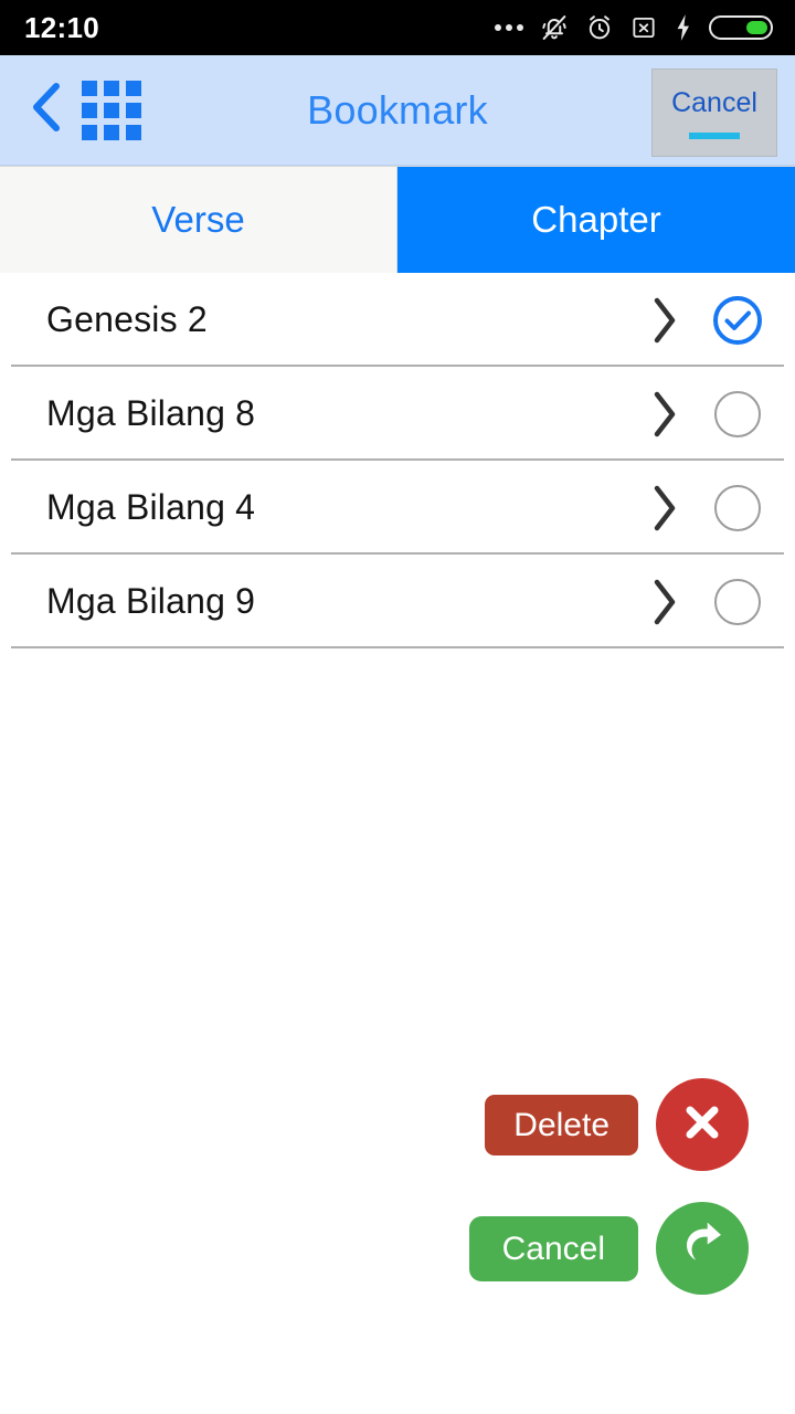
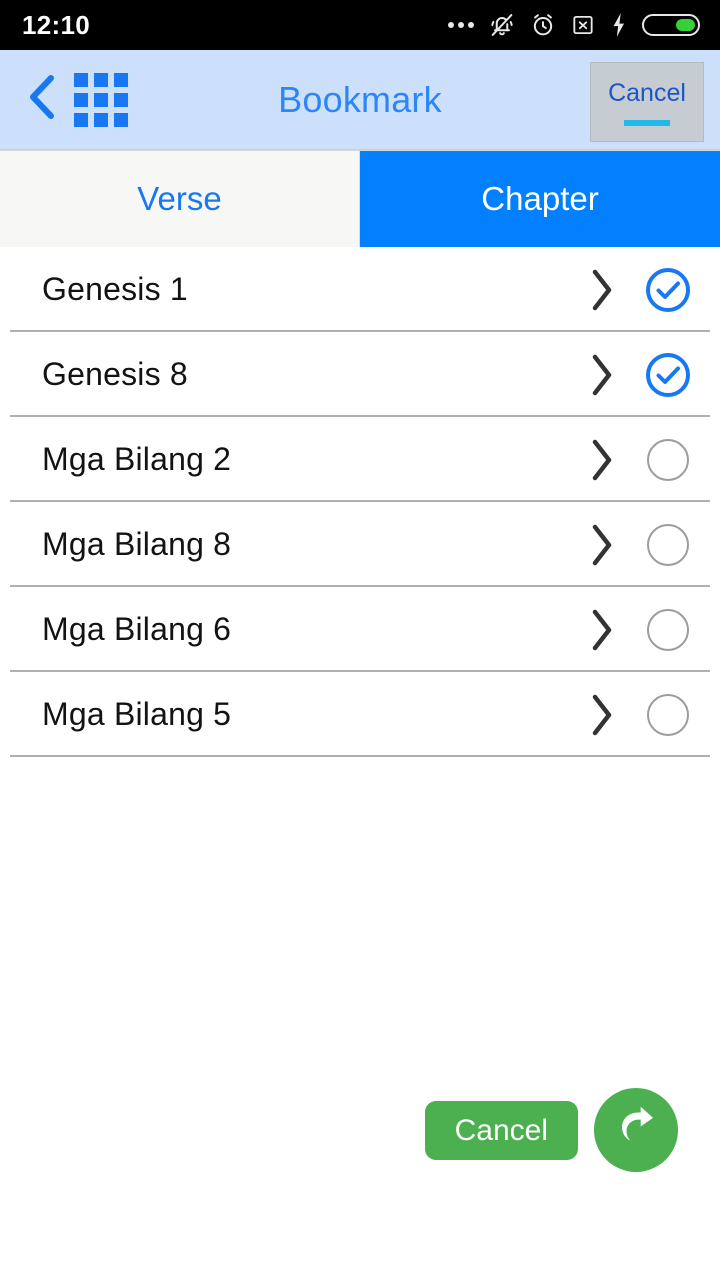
  12:10
  Bookmark
  Cancel
  Verse
  Chapter
+ Genesis 1
- Genesis 2
+ Genesis 8
+ Mga Bilang 2
  Mga Bilang 8
- Mga Bilang 4
+ Mga Bilang 6
- Mga Bilang 9
+ Mga Bilang 5
- Delete
  Cancel
